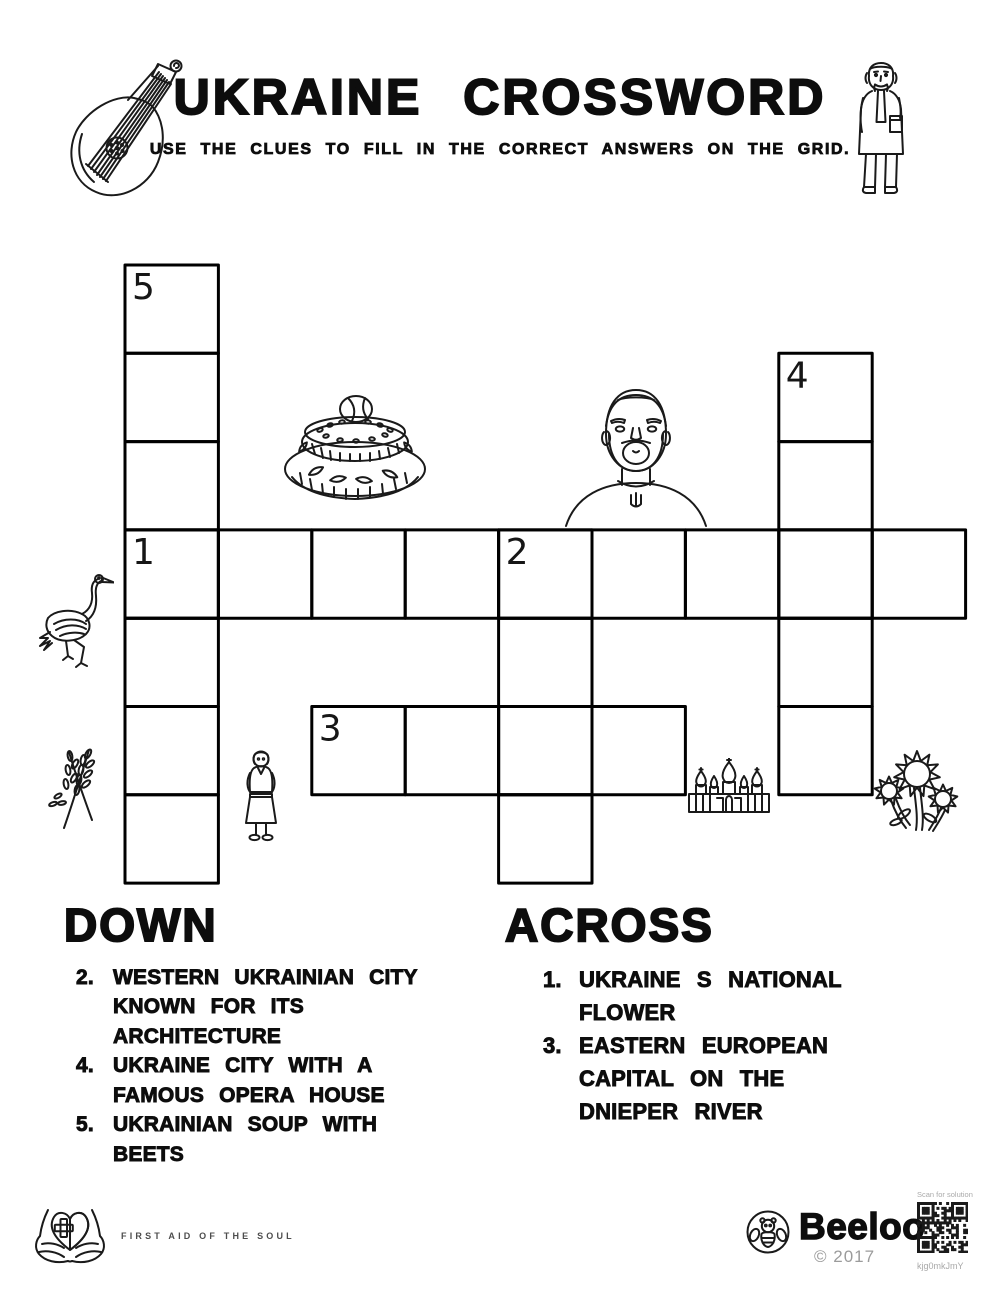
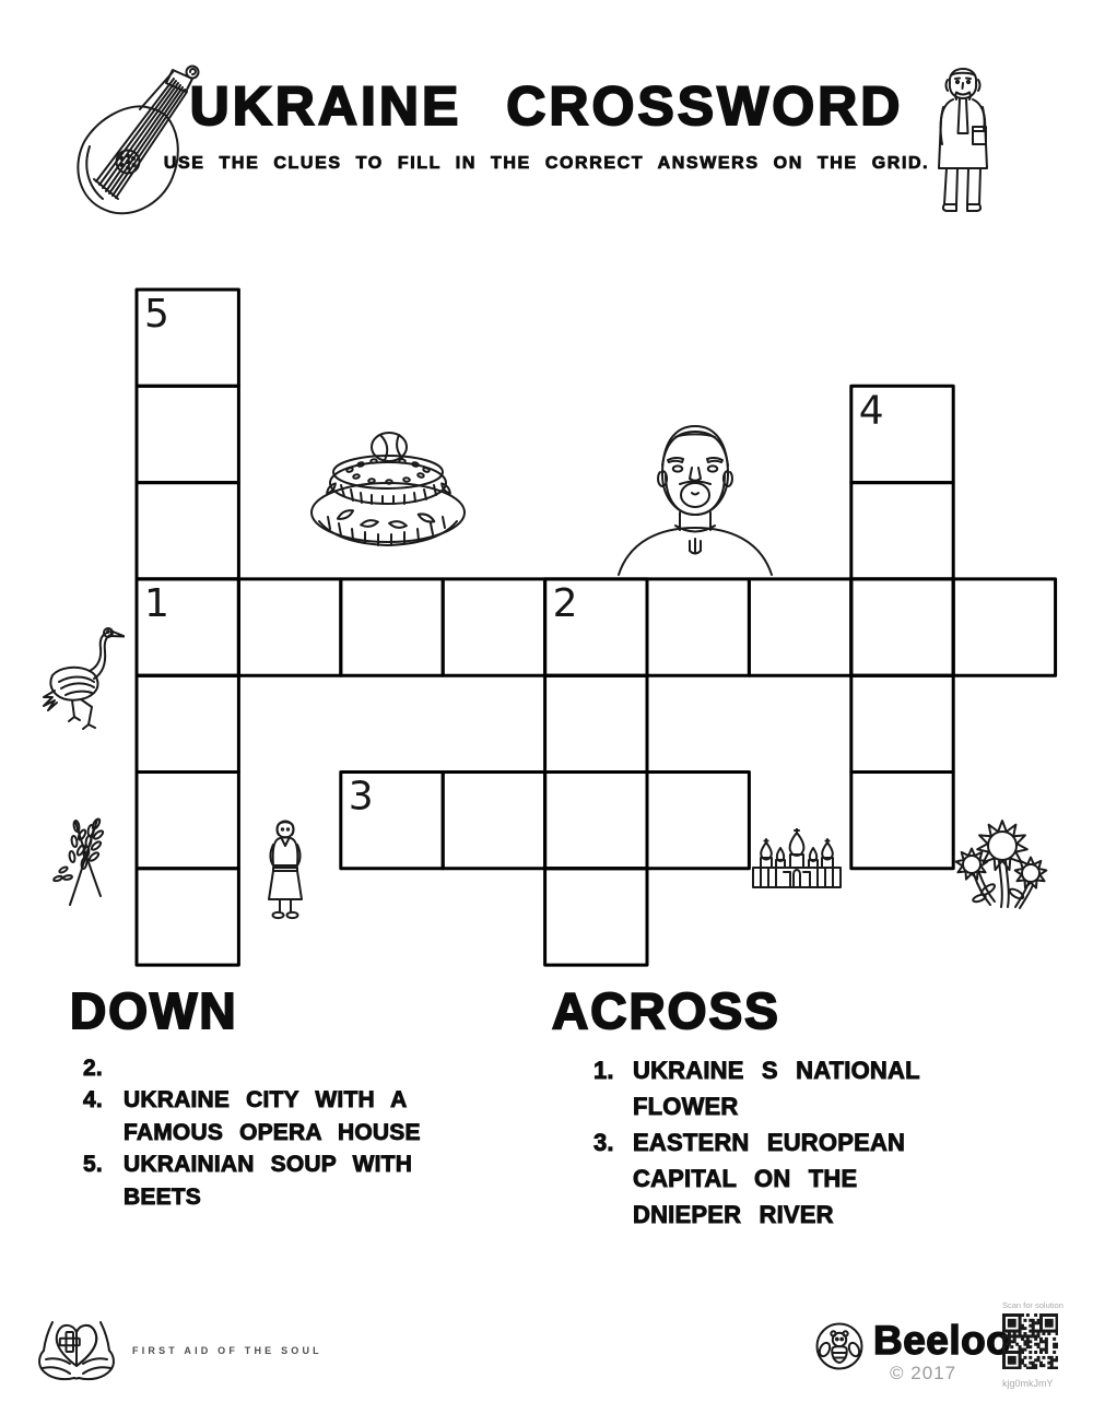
  UKRAINE CROSSWORD
  USE THE CLUES TO FILL IN THE CORRECT ANSWERS ON THE GRID.
  5
  4
  1
  2
  3
  DOWN
  2.
- WESTERN UKRAINIAN CITY KNOWN FOR ITS ARCHITECTURE
  4.
  UKRAINE CITY WITH A FAMOUS OPERA HOUSE
  5.
  UKRAINIAN SOUP WITH BEETS
  ACROSS
  1.
  UKRAINE S NATIONAL FLOWER
  3.
  EASTERN EUROPEAN CAPITAL ON THE DNIEPER RIVER
  FIRST AID OF THE SOUL
  Beeloo
  © 2017
  Scan for solution
  kjg0mkJmY
